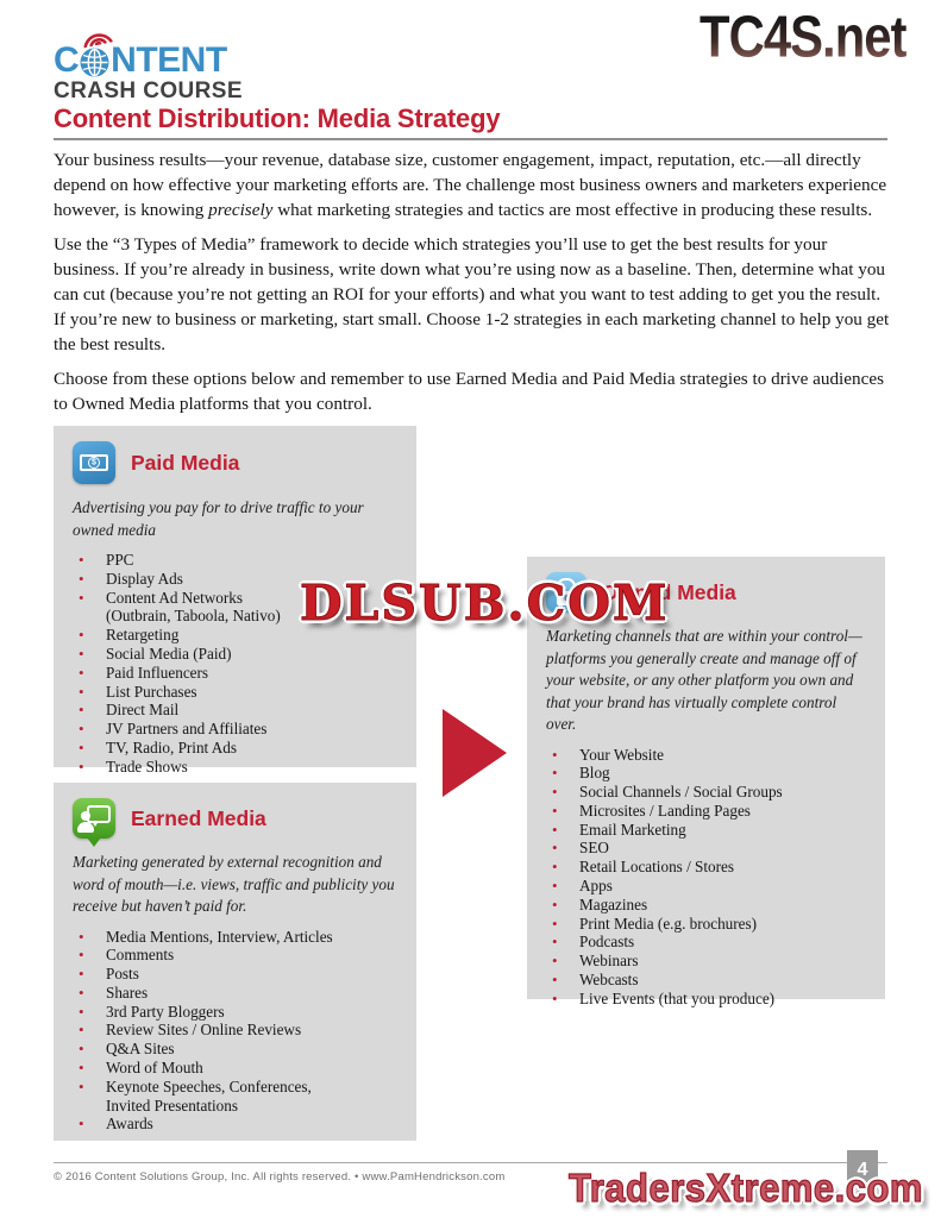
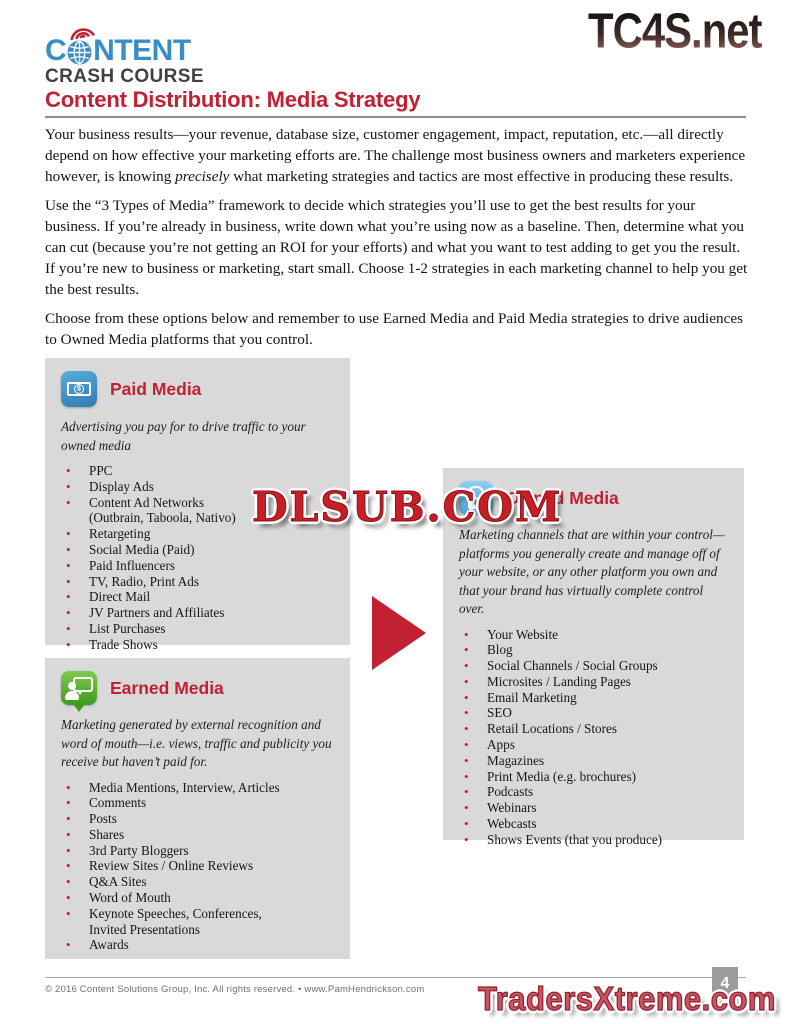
  C
  NTENT
  CRASH COURSE
  TC4S.net
  Content Distribution: Media Strategy
  Your business results—your revenue, database size, customer engagement, impact, reputation, etc.—all directly depend on how effective your marketing efforts are. The challenge most business owners and marketers experience however, is knowing precisely what marketing strategies and tactics are most effective in producing these results.
  Use the “3 Types of Media” framework to decide which strategies you’ll use to get the best results for your business. If you’re already in business, write down what you’re using now as a baseline. Then, determine what you can cut (because you’re not getting an ROI for your efforts) and what you want to test adding to get you the result. If you’re new to business or marketing, start small. Choose 1-2 strategies in each marketing channel to help you get the best results.
  Choose from these options below and remember to use Earned Media and Paid Media strategies to drive audiences to Owned Media platforms that you control.
  Paid Media
  Advertising you pay for to drive traffic to your owned media
  PPC
  Display Ads
  Content Ad Networks
  (Outbrain, Taboola, Nativo)
  Retargeting
  Social Media (Paid)
  Paid Influencers
- List Purchases
+ TV, Radio, Print Ads
  Direct Mail
  JV Partners and Affiliates
- TV, Radio, Print Ads
+ List Purchases
  Trade Shows
  Earned Media
  Marketing generated by external recognition and word of mouth—i.e. views, traffic and publicity you receive but haven’t paid for.
  Media Mentions, Interview, Articles
  Comments
  Posts
  Shares
  3rd Party Bloggers
  Review Sites / Online Reviews
  Q&A Sites
  Word of Mouth
  Keynote Speeches, Conferences,
  Invited Presentations
  Awards
  Owned Media
  Marketing channels that are within your control—platforms you generally create and manage off of your website, or any other platform you own and that your brand has virtually complete control over.
  Your Website
  Blog
  Social Channels / Social Groups
  Microsites / Landing Pages
  Email Marketing
  SEO
  Retail Locations / Stores
  Apps
  Magazines
  Print Media (e.g. brochures)
  Podcasts
  Webinars
  Webcasts
- Live Events (that you produce)
+ Shows Events (that you produce)
  DLSUB.COM
  © 2016 Content Solutions Group, Inc. All rights reserved. • www.PamHendrickson.com
  4
  TradersXtreme.com
